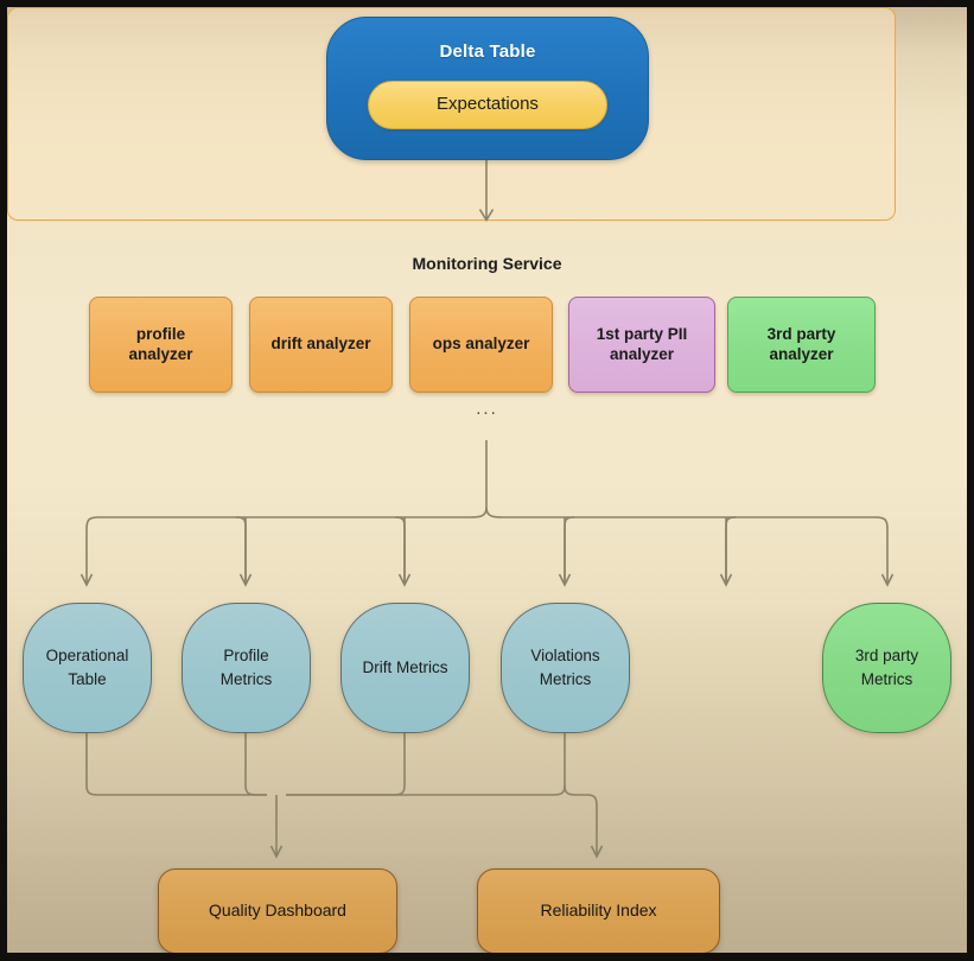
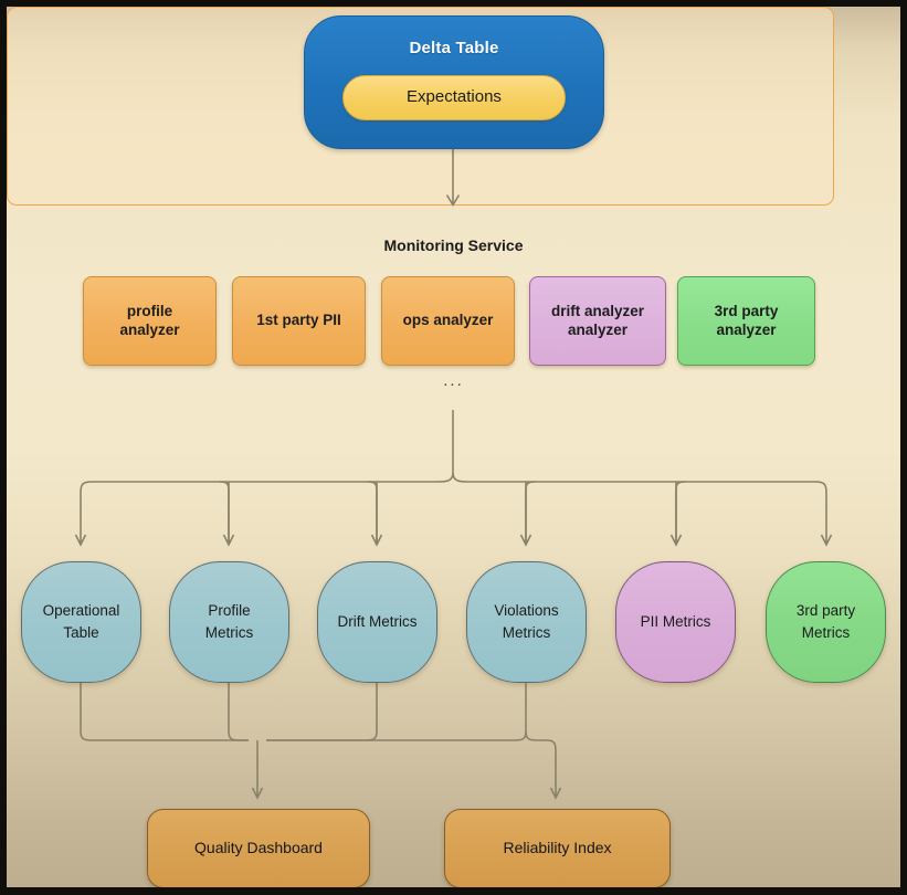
  Delta Table
  Expectations
  Monitoring Service
  profile
  analyzer
- drift analyzer
+ 1st party PII
  ops analyzer
- 1st party PII
+ drift analyzer
  analyzer
  3rd party
  analyzer
  ...
  Operational
  Table
  Profile
  Metrics
  Drift Metrics
  Violations
  Metrics
+ PII Metrics
  3rd party
  Metrics
  Quality Dashboard
  Reliability Index
